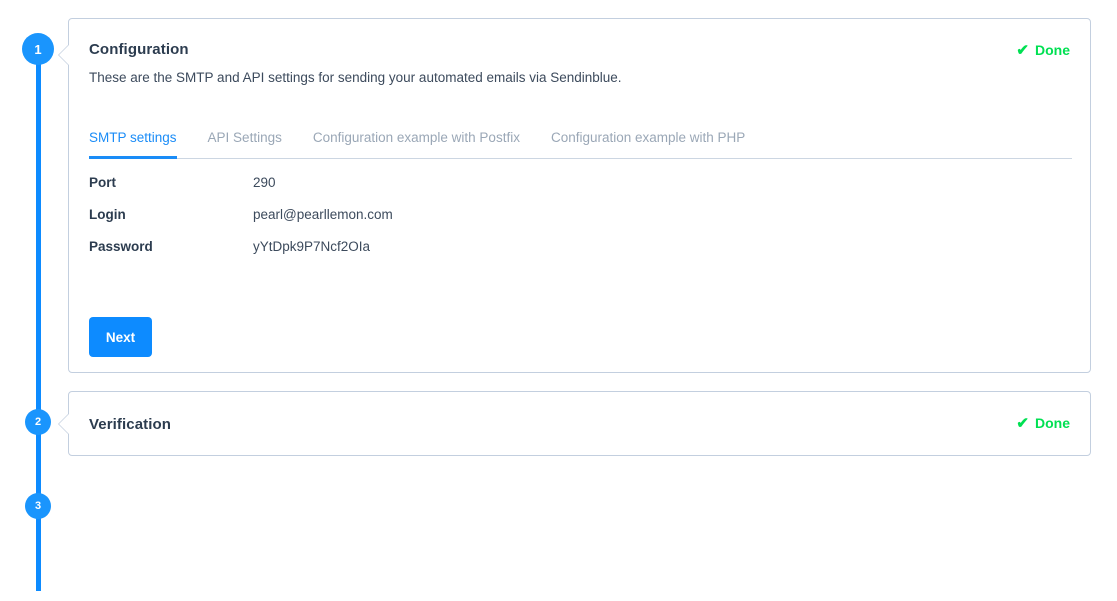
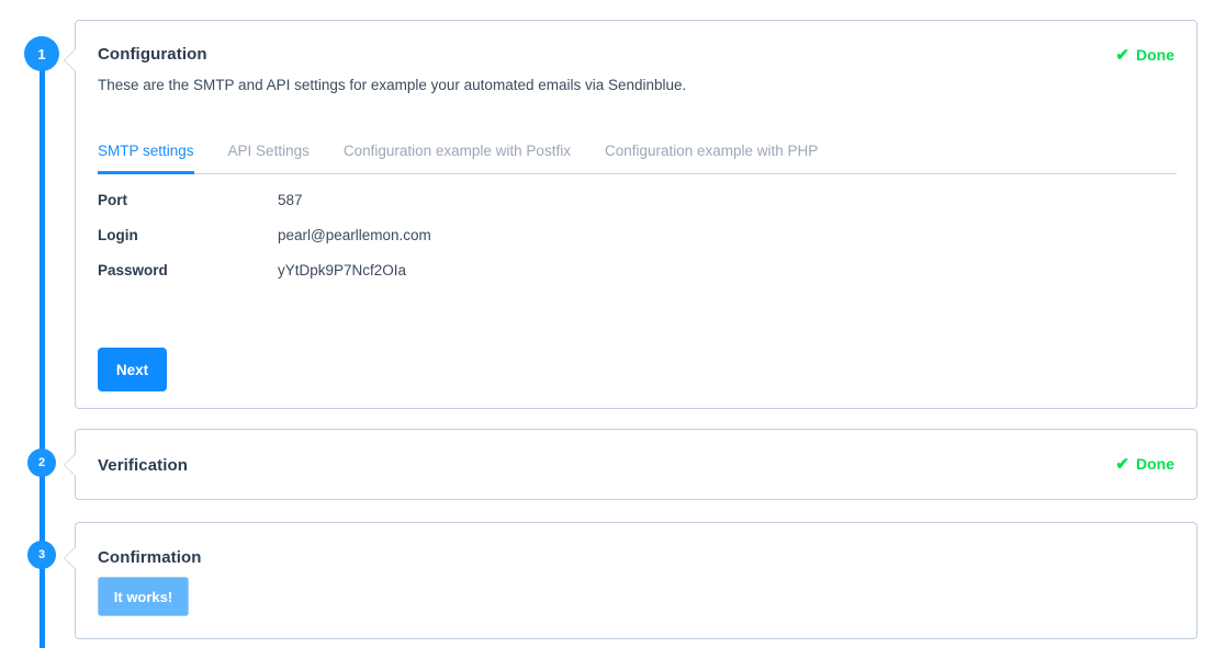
  1
  2
  3
  Configuration
- These are the SMTP and API settings for sending your automated emails via Sendinblue.
+ These are the SMTP and API settings for example your automated emails via Sendinblue.
  ✔
  Done
  SMTP settings
  API Settings
  Configuration example with Postfix
  Configuration example with PHP
  Port
- 290
+ 587
  Login
  pearl@pearllemon.com
  Password
  yYtDpk9P7Ncf2OIa
  Next
  Verification
  ✔
  Done
+ Confirmation
+ It works!
